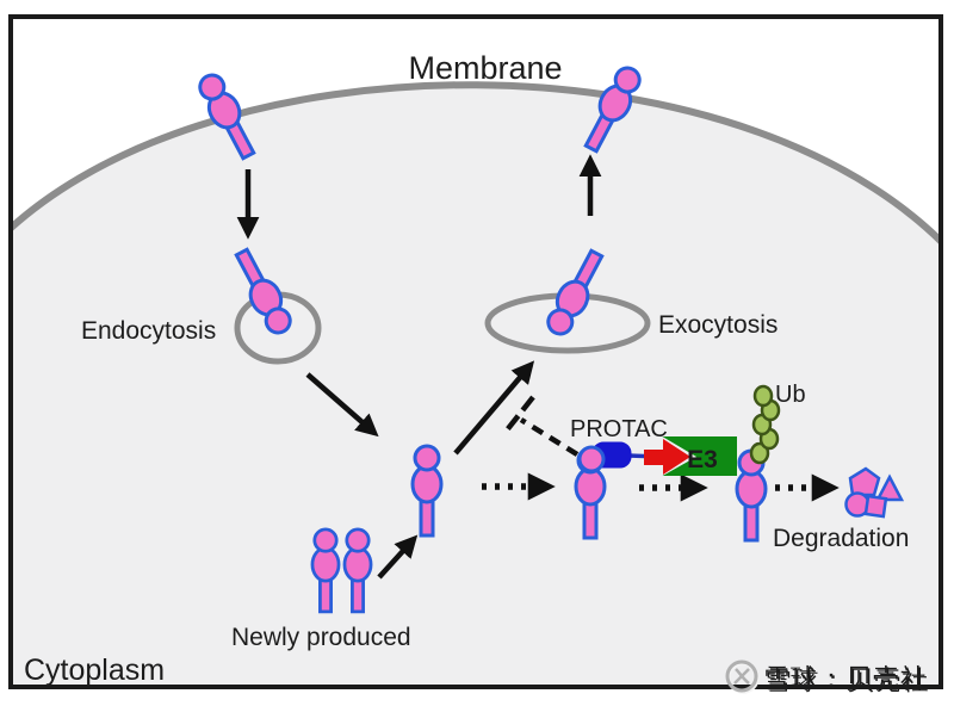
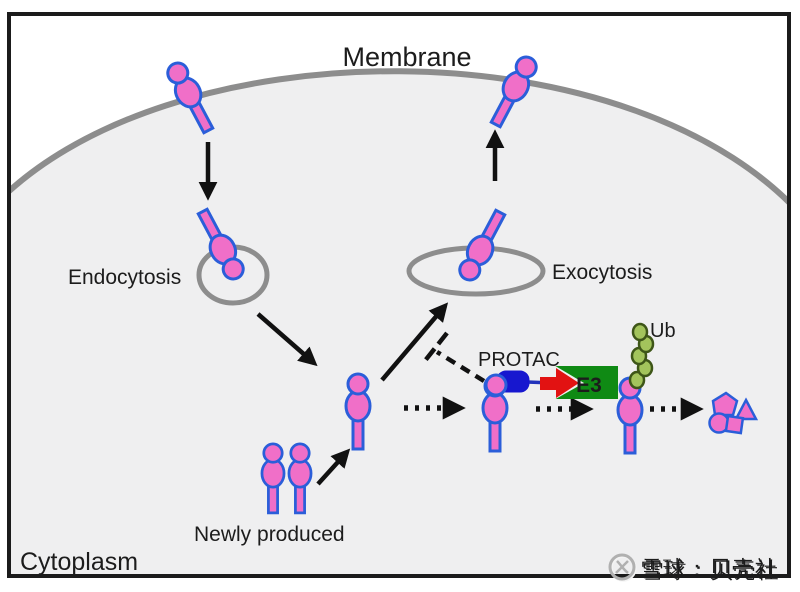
  Membrane
  Endocytosis
  Exocytosis
  PROTAC
  E3
  Ub
- Degradation
  Newly produced
  Cytoplasm
  雪球：贝壳社
